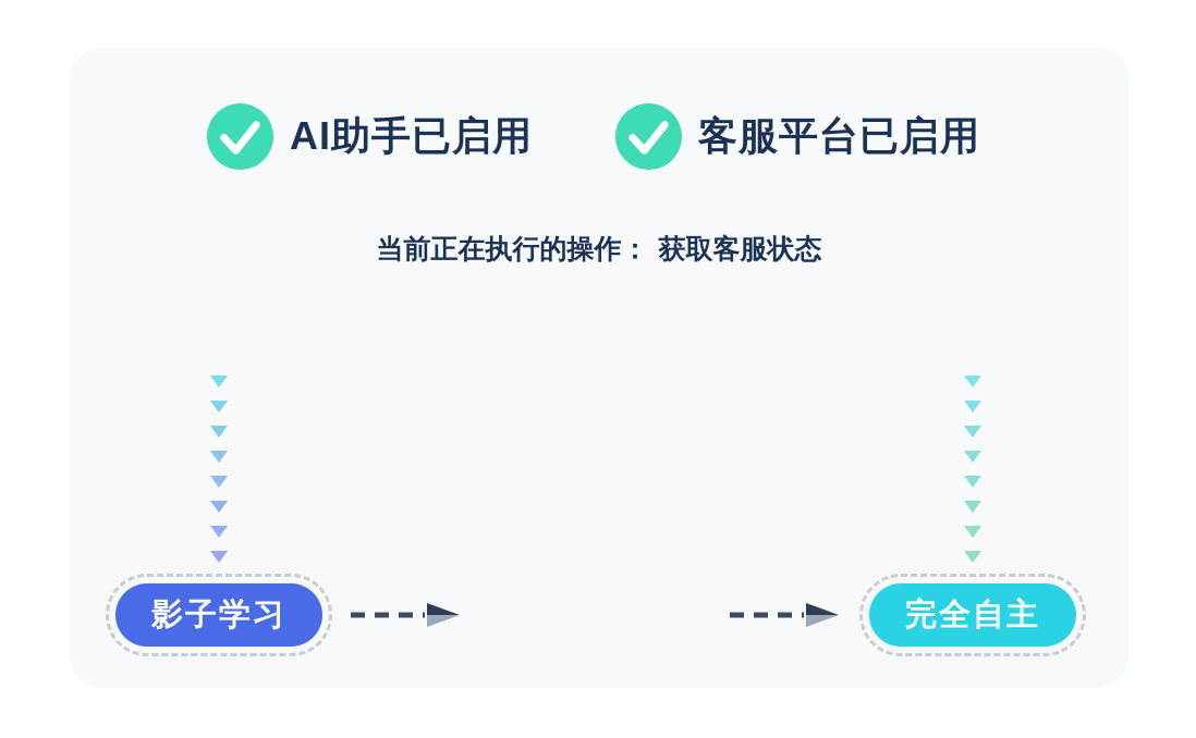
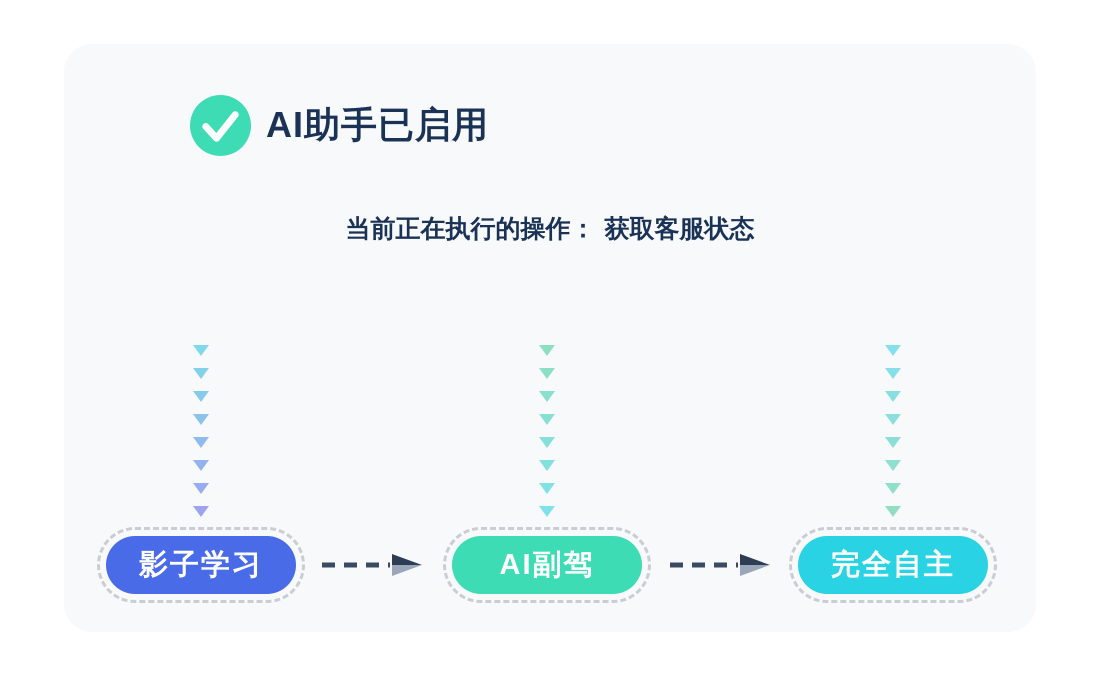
  AI助手已启用
- 客服平台已启用
  当前正在执行的操作： 获取客服状态
  影子学习
+ AI副驾
  完全自主
